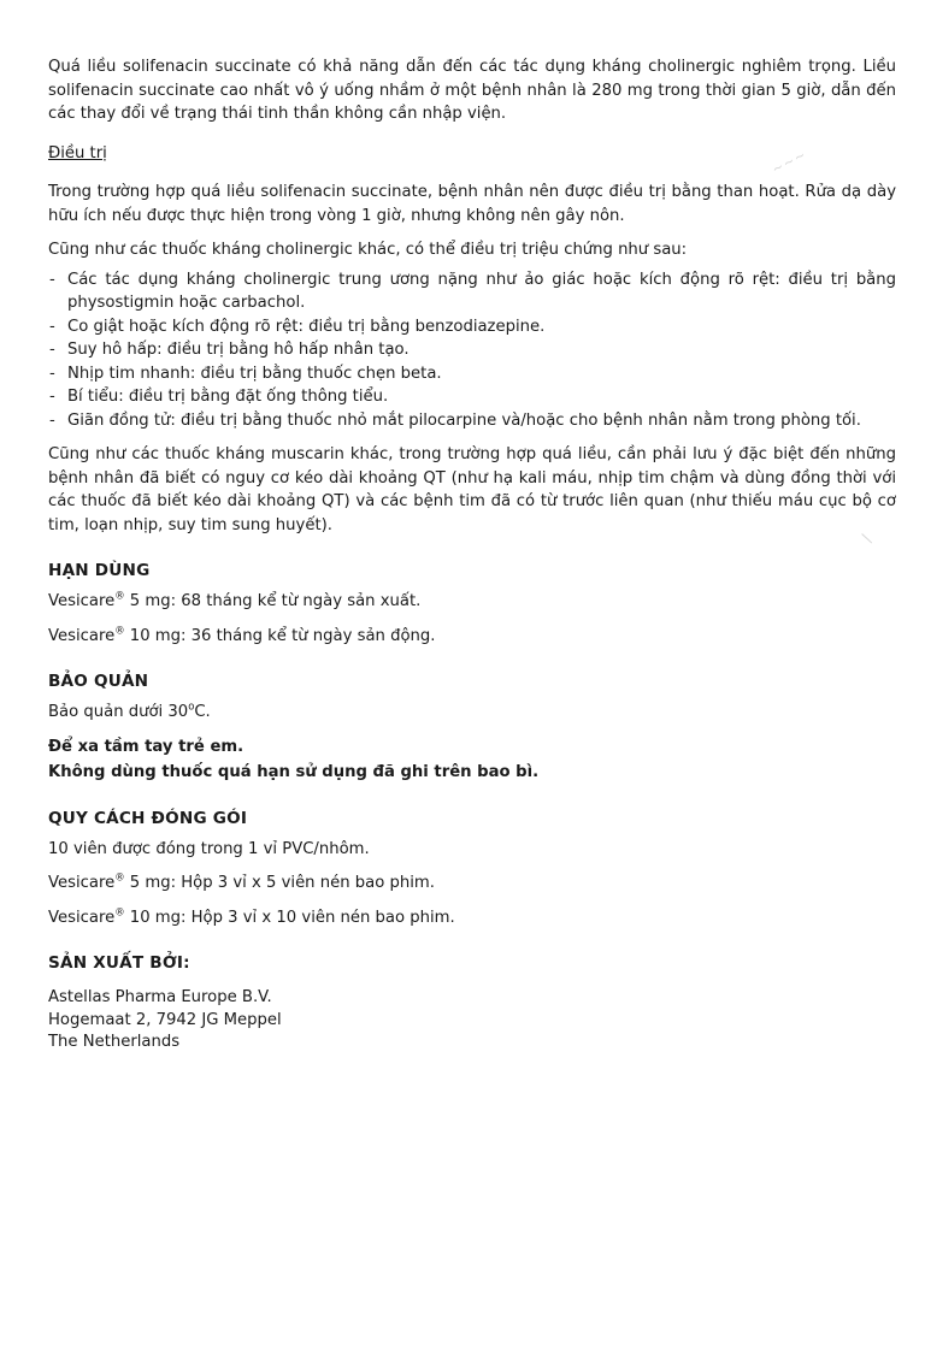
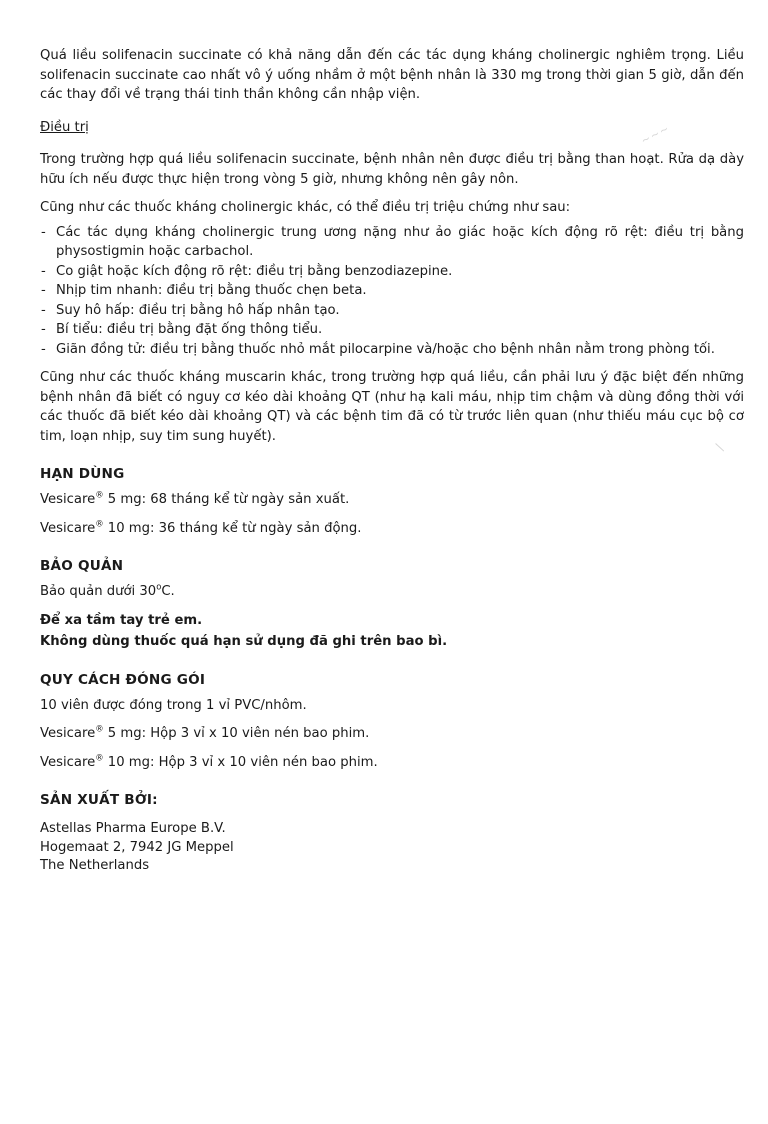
- Quá liều solifenacin succinate có khả năng dẫn đến các tác dụng kháng cholinergic nghiêm trọng. Liều solifenacin succinate cao nhất vô ý uống nhầm ở một bệnh nhân là 280 mg trong thời gian 5 giờ, dẫn đến các thay đổi về trạng thái tinh thần không cần nhập viện.
+ Quá liều solifenacin succinate có khả năng dẫn đến các tác dụng kháng cholinergic nghiêm trọng. Liều solifenacin succinate cao nhất vô ý uống nhầm ở một bệnh nhân là 330 mg trong thời gian 5 giờ, dẫn đến các thay đổi về trạng thái tinh thần không cần nhập viện.
  Điều trị
- Trong trường hợp quá liều solifenacin succinate, bệnh nhân nên được điều trị bằng than hoạt. Rửa dạ dày hữu ích nếu được thực hiện trong vòng 1 giờ, nhưng không nên gây nôn.
+ Trong trường hợp quá liều solifenacin succinate, bệnh nhân nên được điều trị bằng than hoạt. Rửa dạ dày hữu ích nếu được thực hiện trong vòng 5 giờ, nhưng không nên gây nôn.
  Cũng như các thuốc kháng cholinergic khác, có thể điều trị triệu chứng như sau:
  -
  Các tác dụng kháng cholinergic trung ương nặng như ảo giác hoặc kích động rõ rệt: điều trị bằng physostigmin hoặc carbachol.
  -
  Co giật hoặc kích động rõ rệt: điều trị bằng benzodiazepine.
  -
- Suy hô hấp: điều trị bằng hô hấp nhân tạo.
+ Nhịp tim nhanh: điều trị bằng thuốc chẹn beta.
  -
- Nhịp tim nhanh: điều trị bằng thuốc chẹn beta.
+ Suy hô hấp: điều trị bằng hô hấp nhân tạo.
  -
  Bí tiểu: điều trị bằng đặt ống thông tiểu.
  -
  Giãn đồng tử: điều trị bằng thuốc nhỏ mắt pilocarpine và/hoặc cho bệnh nhân nằm trong phòng tối.
  Cũng như các thuốc kháng muscarin khác, trong trường hợp quá liều, cần phải lưu ý đặc biệt đến những bệnh nhân đã biết có nguy cơ kéo dài khoảng QT (như hạ kali máu, nhịp tim chậm và dùng đồng thời với các thuốc đã biết kéo dài khoảng QT) và các bệnh tim đã có từ trước liên quan (như thiếu máu cục bộ cơ tim, loạn nhịp, suy tim sung huyết).
  HẠN DÙNG
  Vesicare® 5 mg: 68 tháng kể từ ngày sản xuất.
  Vesicare® 10 mg: 36 tháng kể từ ngày sản động.
  BẢO QUẢN
  Bảo quản dưới 30oC.
  Để xa tầm tay trẻ em.
  Không dùng thuốc quá hạn sử dụng đã ghi trên bao bì.
  QUY CÁCH ĐÓNG GÓI
  10 viên được đóng trong 1 vỉ PVC/nhôm.
- Vesicare® 5 mg: Hộp 3 vỉ x 5 viên nén bao phim.
+ Vesicare® 5 mg: Hộp 3 vỉ x 10 viên nén bao phim.
  Vesicare® 10 mg: Hộp 3 vỉ x 10 viên nén bao phim.
  SẢN XUẤT BỞI:
  Astellas Pharma Europe B.V.
  Hogemaat 2, 7942 JG Meppel
  The Netherlands
